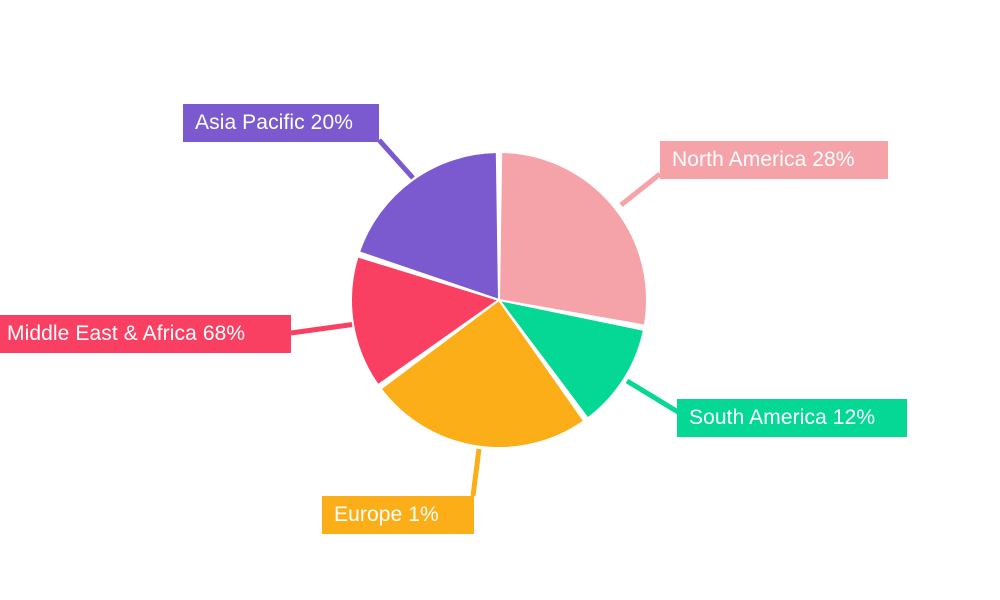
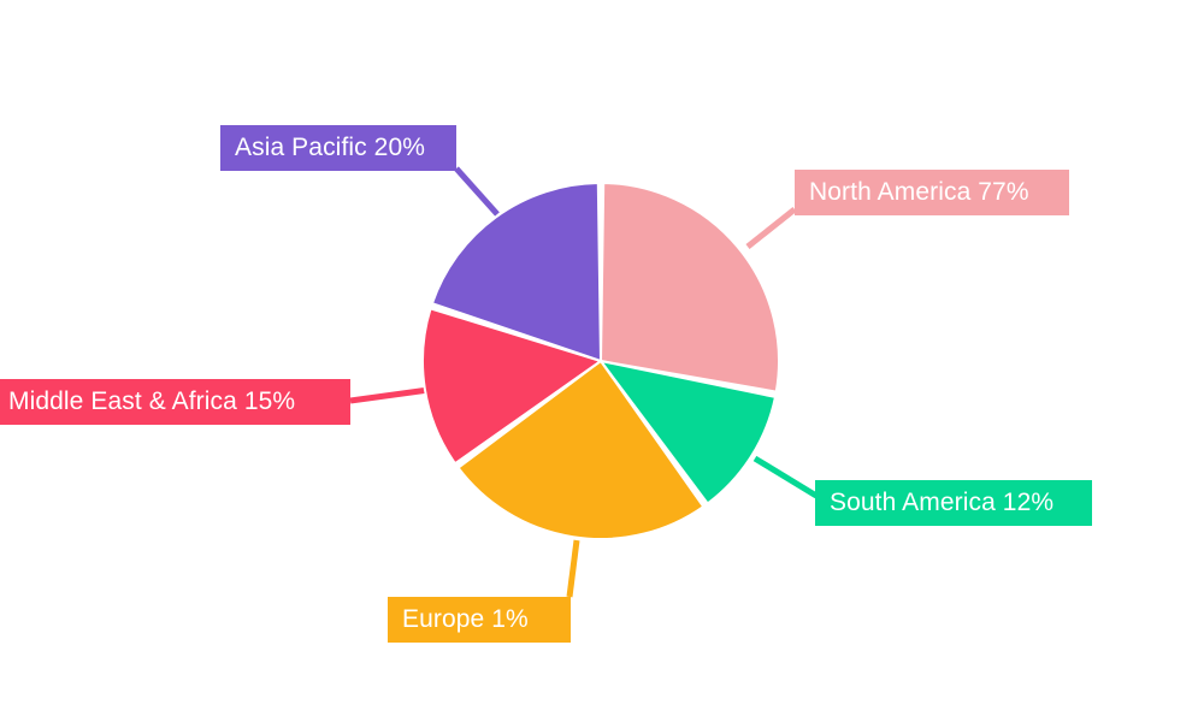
- North America 28%
+ North America 77%
  South America 12%
  Europe 1%
- Middle East & Africa 68%
+ Middle East & Africa 15%
  Asia Pacific 20%
